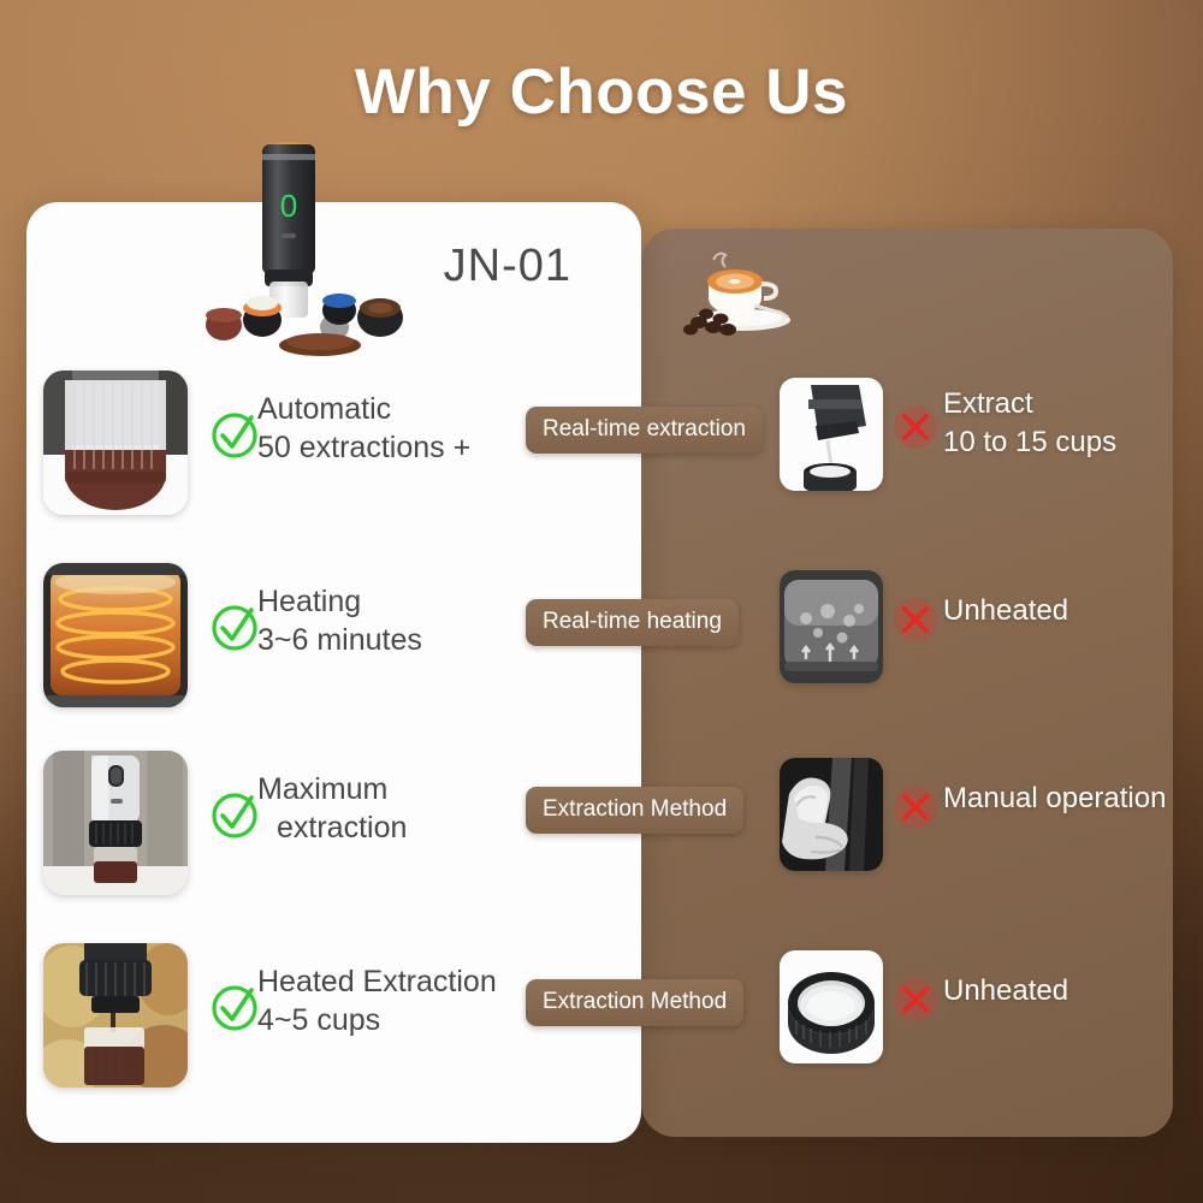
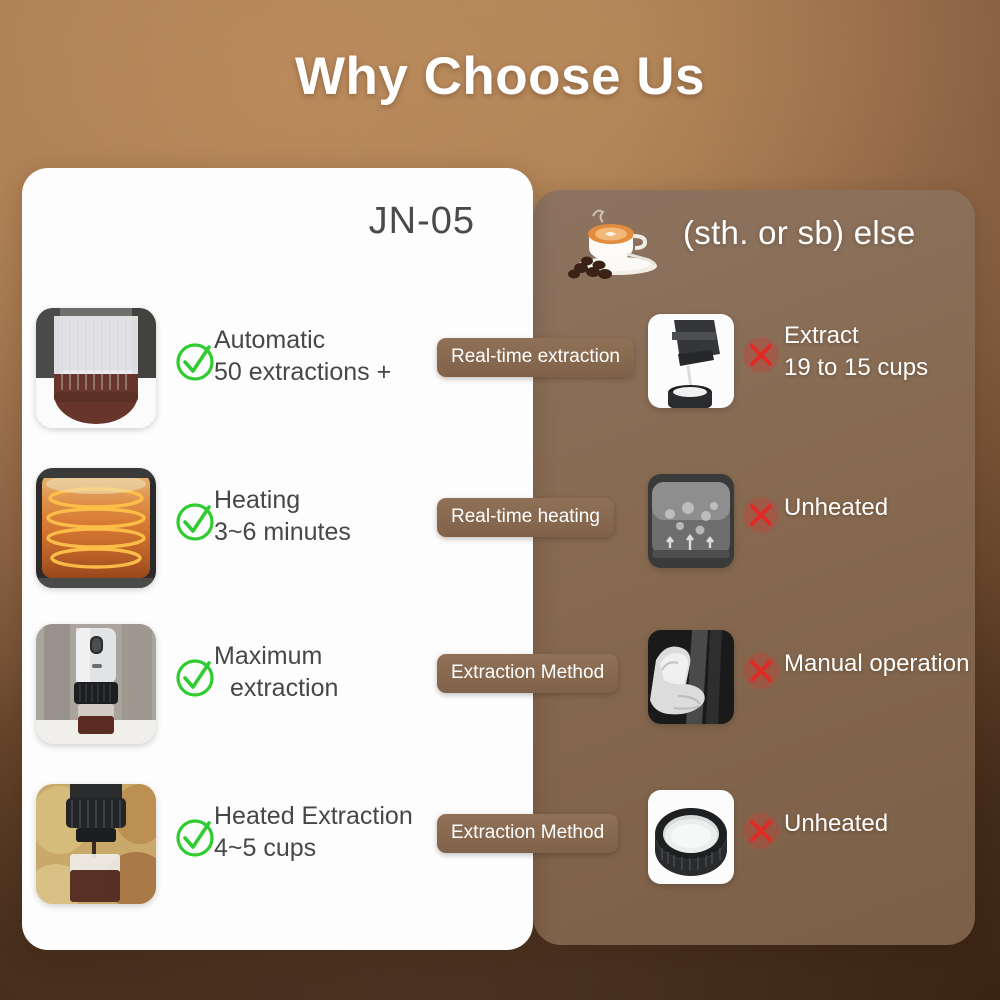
  Why Choose Us
- 0
- JN-01
+ JN-05
+ (sth. or sb) else
  Automatic
  50 extractions +
  Real-time extraction
  Extract
- 10 to 15 cups
+ 19 to 15 cups
  Heating
  3~6 minutes
  Real-time heating
  Unheated
  Maximum
  extraction
  Extraction Method
  Manual operation
  Heated Extraction
  4~5 cups
  Extraction Method
  Unheated
